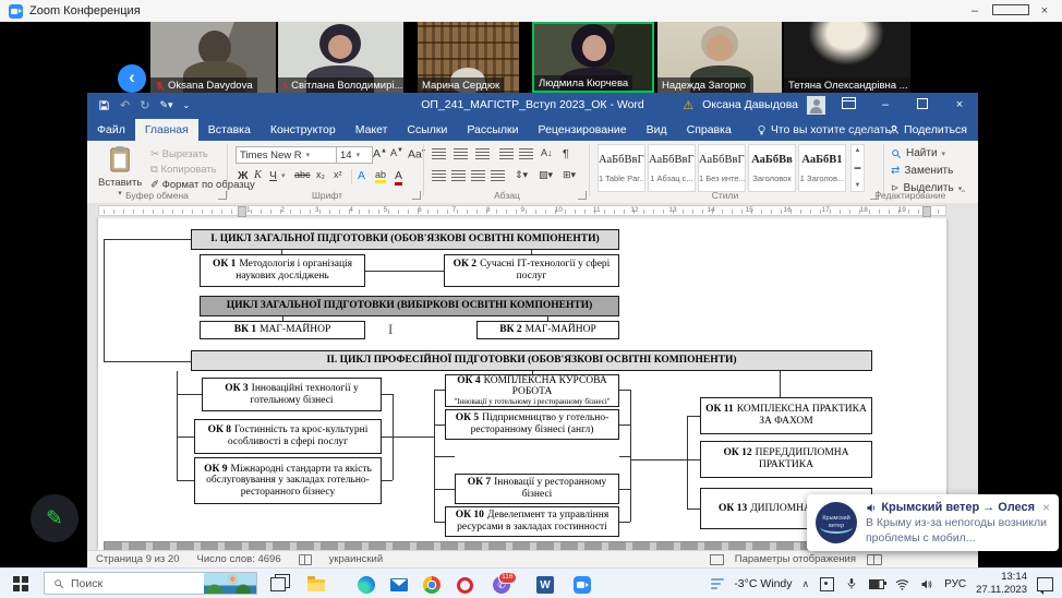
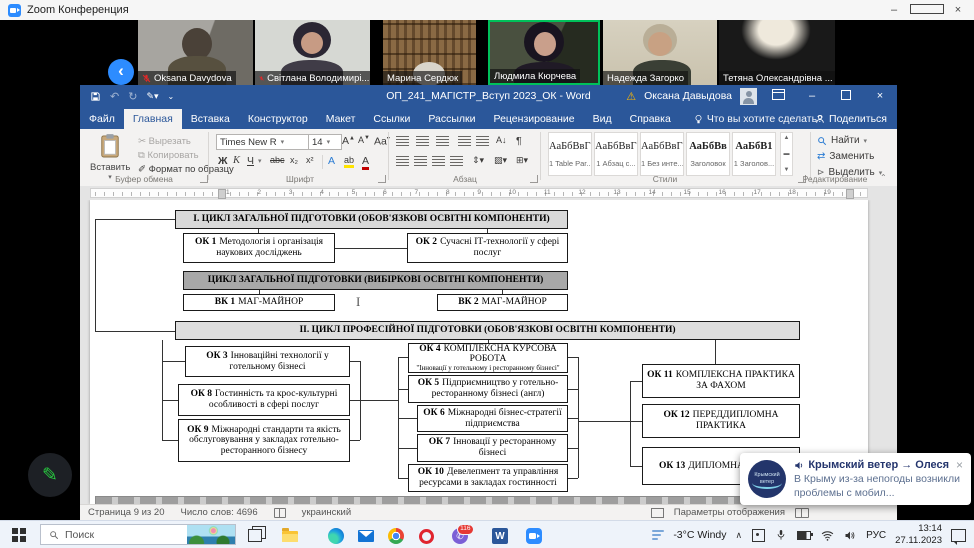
  Zoom Конференция
  –
  ×
  ‹
  Oksana Davydova
  Світлана Володимирі...
  Марина Сердюк
  Людмила Кюрчева
  Надежда Загорко
  Тетяна Олександрівна ...
  ↶
  ↻
  ✎▾
  ⌄
  ОП_241_МАГІСТР_Вступ 2023_ОК - Word
  ⚠
  Оксана Давыдова
  –
  ×
  Файл
  Главная
  Вставка
  Конструктор
  Макет
  Ссылки
  Рассылки
  Рецензирование
  Вид
  Справка
  Что вы хотите сделать
  Поделиться
  Вставить
  ✂ Вырезать
  ⧉ Копировать
  ✐ Формат по образцу
  Буфер обмена
  Times New R
  14
  Ж
  К
  Ч
  abc
  x₂
  x²
  А
  ab
  А
  Шрифт
  А↓
  ¶
  ⇕▾
  ▨▾
  ⊞▾
  Абзац
  АаБбВвГ
  1 Table Par..
  АаБбВвГ
  1 Абзац с...
  АаБбВвГ
  1 Без инте...
  АаБбВв
  Заголовок
  АаБбВ1
  1 Заголов...
  Стили
  Найти
  ⇄
  Заменить
  ⊳
  Выделить
  Редактирование
  ⌃
  І. ЦИКЛ ЗАГАЛЬНОЇ ПІДГОТОВКИ (ОБОВ'ЯЗКОВІ ОСВІТНІ КОМПОНЕНТИ)
  ОК 1 Методологія і організація наукових досліджень
  ОК 2 Сучасні ІТ-технології у сфері послуг
  ЦИКЛ ЗАГАЛЬНОЇ ПІДГОТОВКИ (ВИБІРКОВІ ОСВІТНІ КОМПОНЕНТИ)
  ВК 1 МАГ-МАЙНОР
  ВК 2 МАГ-МАЙНОР
  I
  ІІ. ЦИКЛ ПРОФЕСІЙНОЇ ПІДГОТОВКИ (ОБОВ'ЯЗКОВІ ОСВІТНІ КОМПОНЕНТИ)
  ОК 3 Інноваційні технології у готельному бізнесі
  ОК 8 Гостинність та крос-культурні особливості в сфері послуг
  ОК 9 Міжнародні стандарти та якість обслуговування у закладах готельно-ресторанного бізнесу
  ОК 4 КОМПЛЕКСНА КУРСОВА РОБОТА
  "Інновації у готельному і ресторанному бізнесі"
  ОК 5 Підприємництво у готельно-ресторанному бізнесі (англ)
+ ОК 6 Міжнародні бізнес-стратегії підприємства
  ОК 7 Інновації у ресторанному бізнесі
  ОК 10 Девелепмент та управління ресурсами в закладах гостинності
  ОК 11 КОМПЛЕКСНА ПРАКТИКА ЗА ФАХОМ
  ОК 12 ПЕРЕДДИПЛОМНА ПРАКТИКА
  Страница 9 из 20
  Число слов: 4696
  украинский
  Параметры отображения
  ✎
  Крымский ветер → Олеся
  ×
  В Крыму из-за непогоды возникли проблемы с мобил...
  Поиск
  ✆
  W
  -3°C Windy
  ∧
  РУС
  13:14
  27.11.2023
